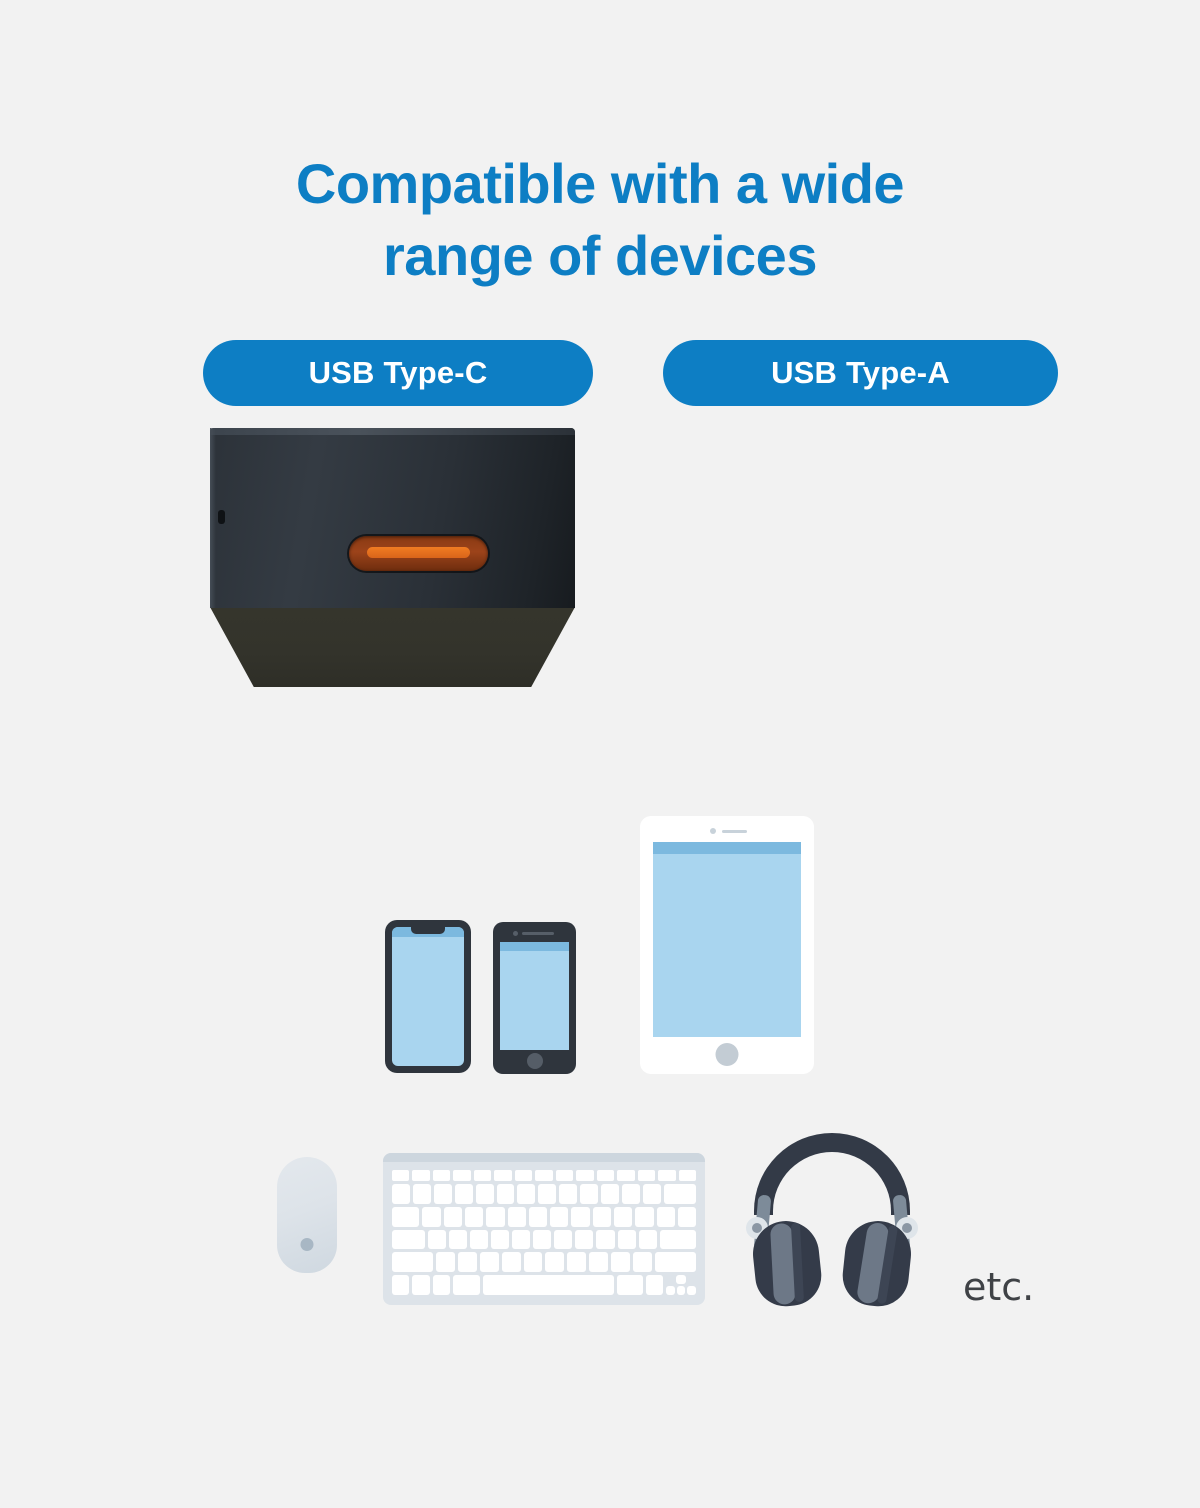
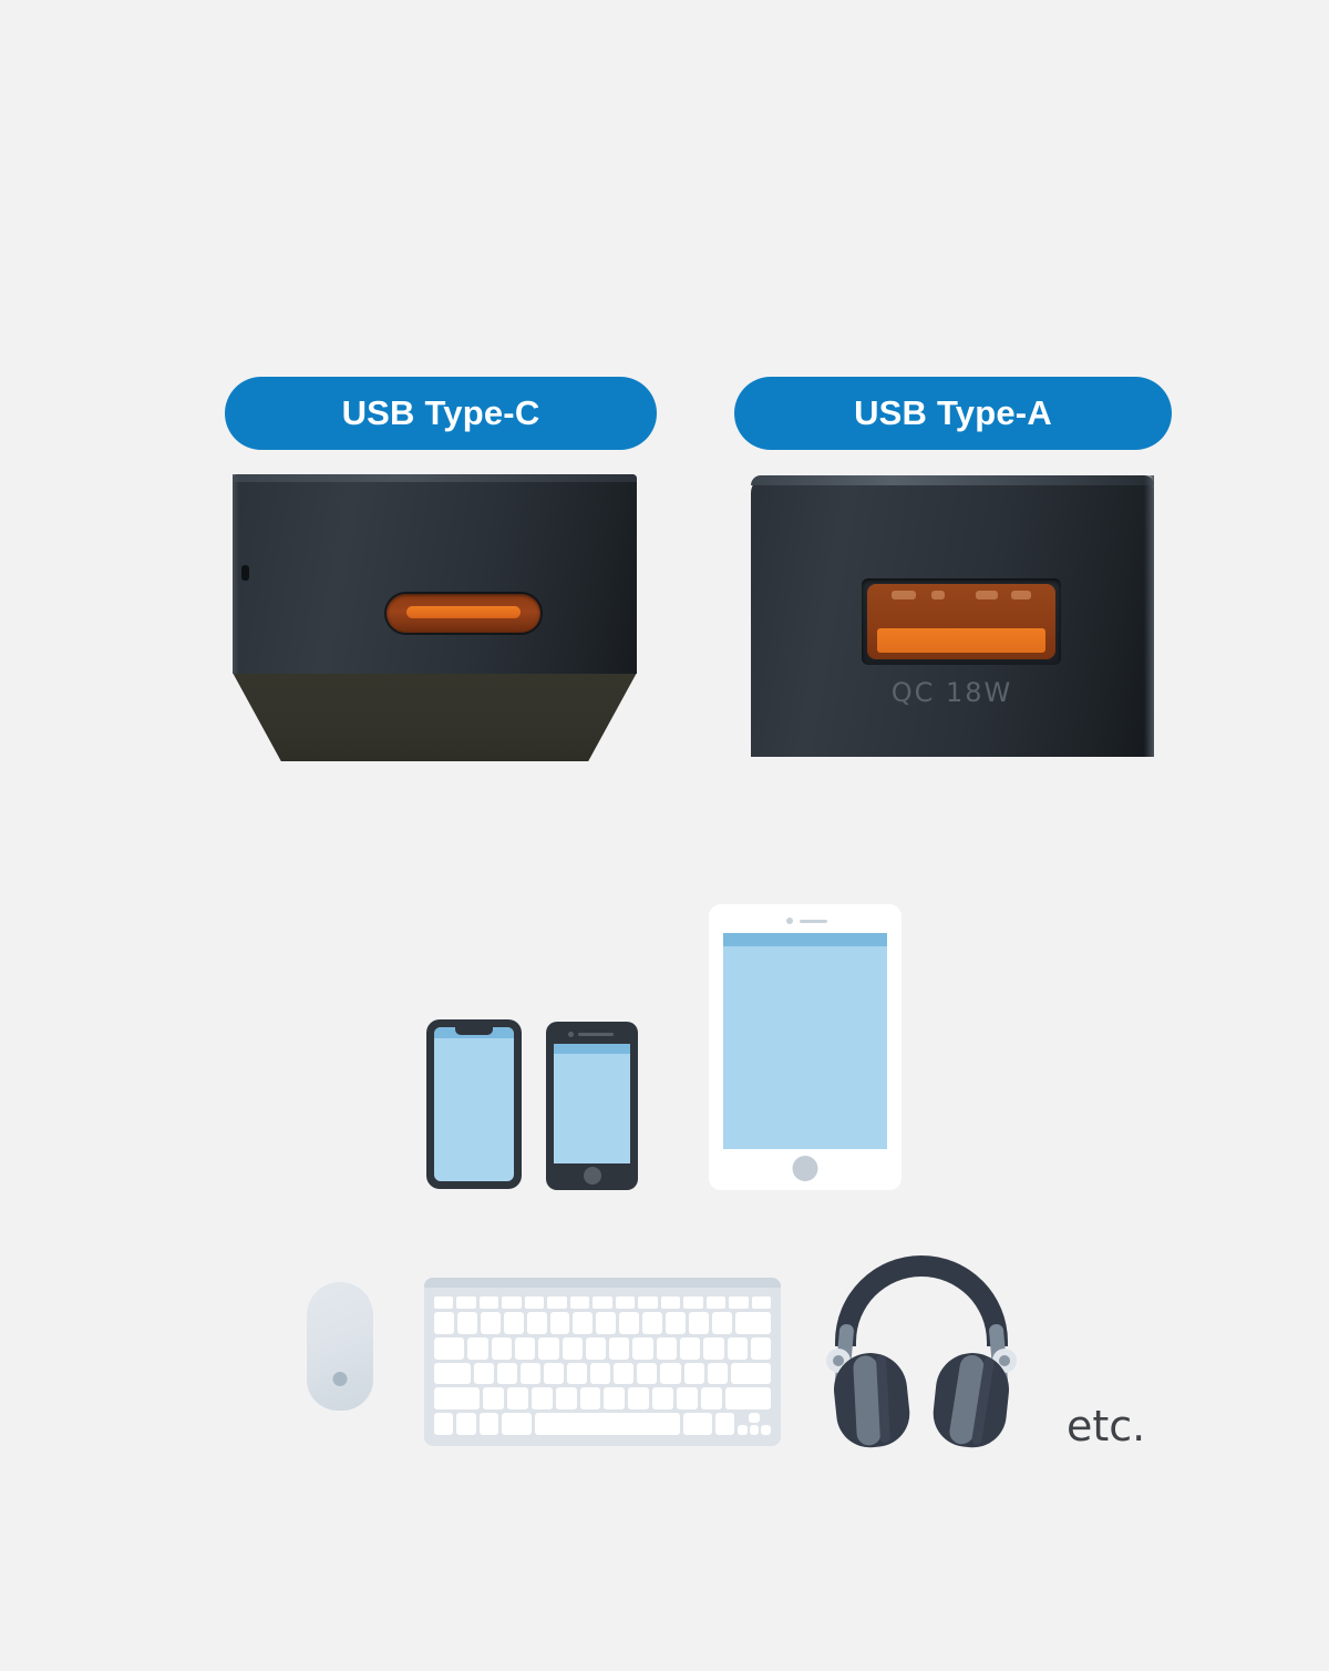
- Compatible with a wide
- range of devices
  USB Type-C
  USB Type-A
+ QC 18W
  etc.
